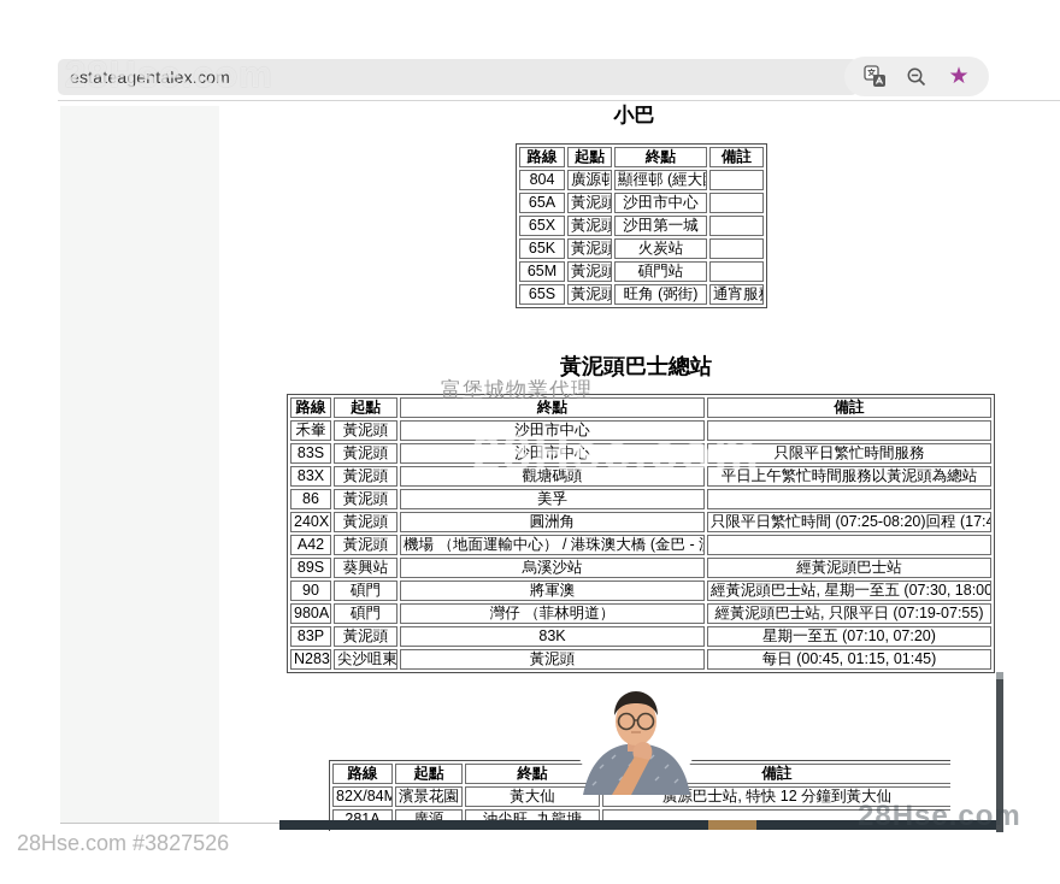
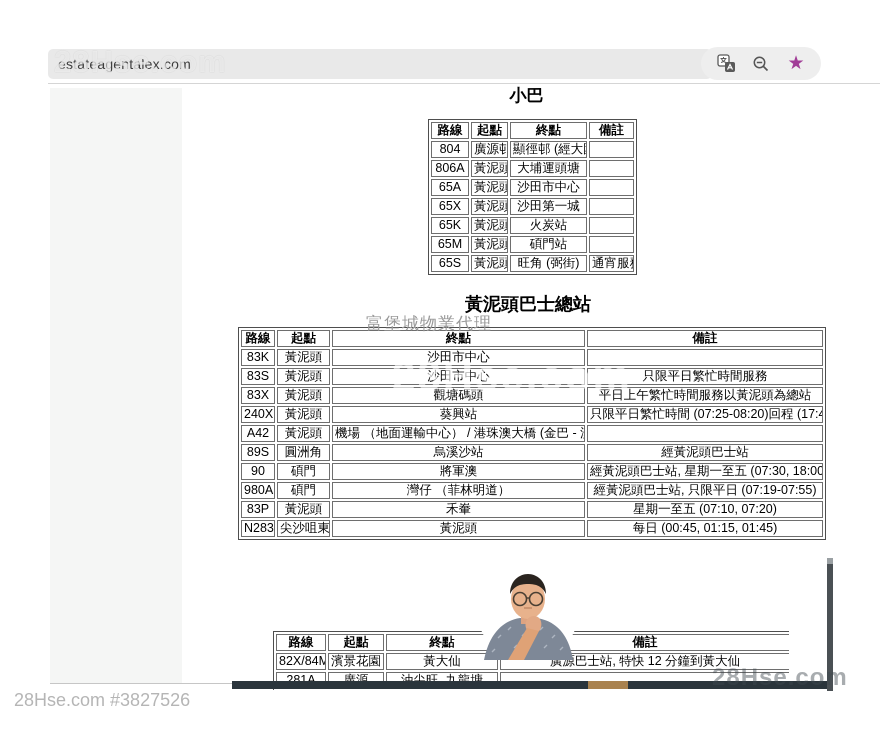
  estateagentalex.com
  28Hse.com
  ★
  小巴
  路線	起點	終點	備註
  804	廣源邨	顯徑邨 (經大
+ 806A	黃泥頭	大埔運頭塘
  65A	黃泥頭	沙田市中心
  65X	黃泥頭	沙田第一城
  65K	黃泥頭	火炭站
  65M	黃泥頭	碩門站
  65S	黃泥頭	旺角 (弼街)	通宵服
  黃泥頭巴士總站
  富堡城物業代理
  路線	起點	終點	備註
- 禾輋	黃泥頭	沙田市中心
+ 83K	黃泥頭	沙田市中心
  83S	黃泥頭	沙田市中心	只限平日繁忙時間服務
  83X	黃泥頭	觀塘碼頭	平日上午繁忙時間服務以黃泥頭為總站
- 86	黃泥頭	美孚
- 240X	黃泥頭	圓洲角	只限平日繁忙時間 (07:25-08:20)回程 (17:4
+ 240X	黃泥頭	葵興站	只限平日繁忙時間 (07:25-08:20)回程 (17:4
  A42	黃泥頭	機場 （地面運輸中心） / 港珠澳大橋 (金巴 -
- 89S	葵興站	烏溪沙站	經黃泥頭巴士站
+ 89S	圓洲角	烏溪沙站	經黃泥頭巴士站
  90	碩門	將軍澳	經黃泥頭巴士站, 星期一至五 (07:30, 18:00
  980A	碩門	灣仔 （菲林明道）	經黃泥頭巴士站, 只限平日 (07:19-07:55)
- 83P	黃泥頭	83K	星期一至五 (07:10, 07:20)
+ 83P	黃泥頭	禾輋	星期一至五 (07:10, 07:20)
  N283	尖沙咀東	黃泥頭	每日 (00:45, 01:15, 01:45)
  28Hse.com
  路線	起點	終點	備註
  82X/84M	濱景花園	黃大仙	廣源巴士站, 特快 12 分鐘到黃大仙
  281A	廣源	油尖旺, 九龍塘
  28Hse.com
  28Hse.com #3827526
